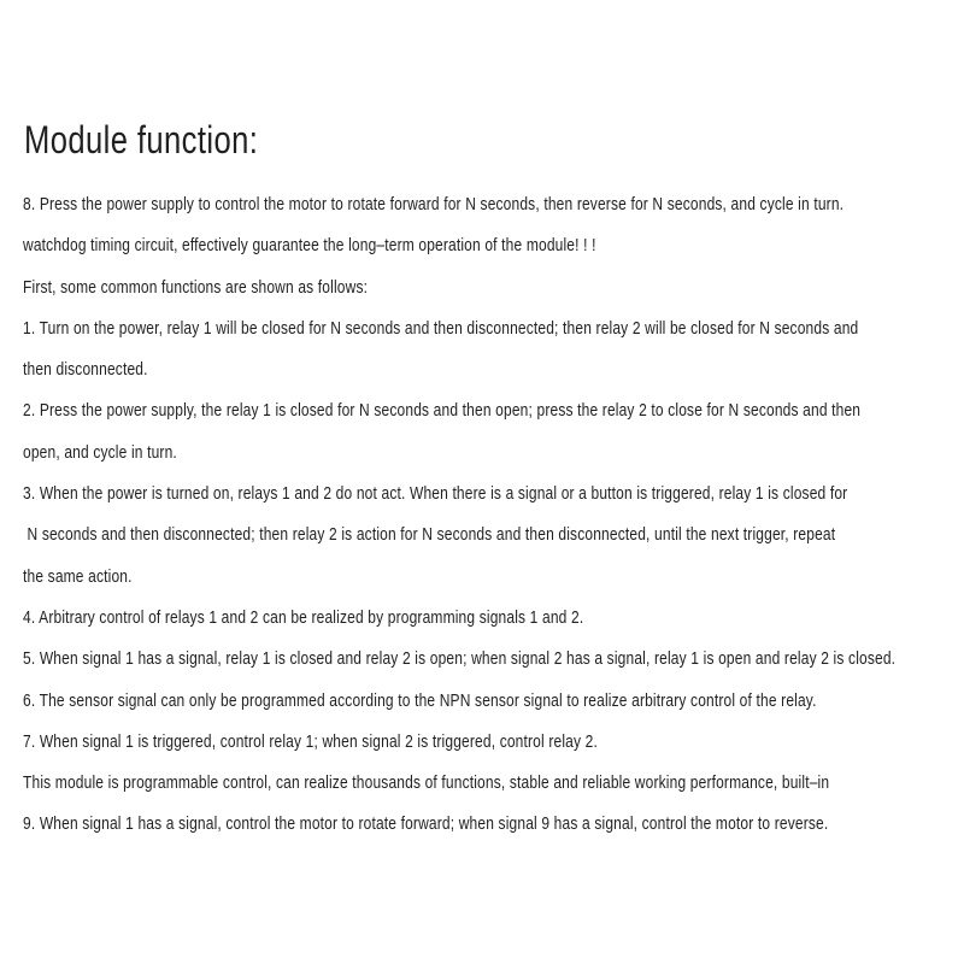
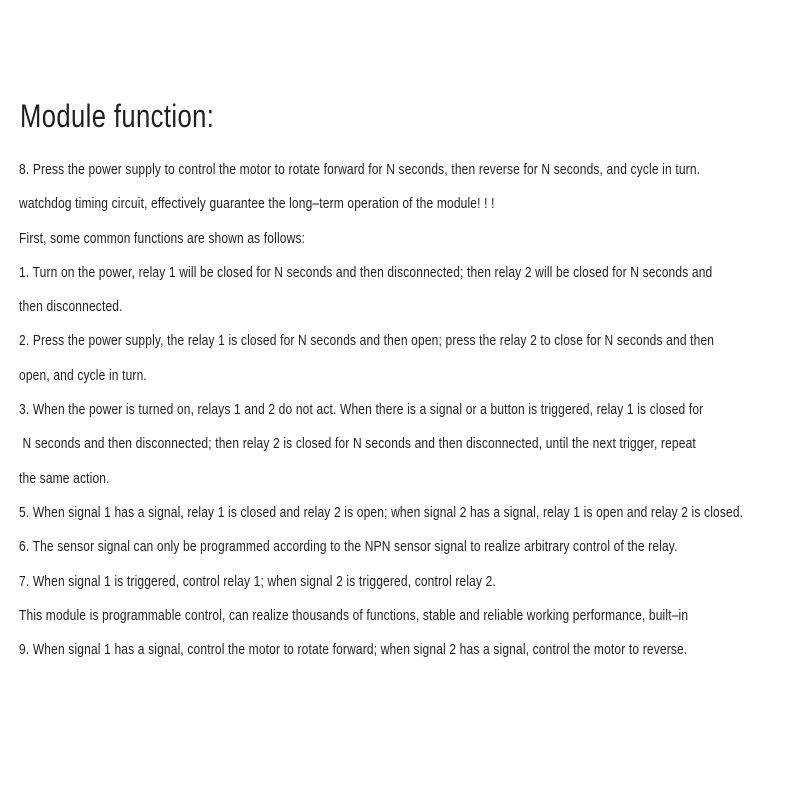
  Module function:
  8. Press the power supply to control the motor to rotate forward for N seconds, then reverse for N seconds, and cycle in turn.
  watchdog timing circuit, effectively guarantee the long–term operation of the module! ! !
  First, some common functions are shown as follows:
  1. Turn on the power, relay 1 will be closed for N seconds and then disconnected; then relay 2 will be closed for N seconds and
  then disconnected.
  2. Press the power supply, the relay 1 is closed for N seconds and then open; press the relay 2 to close for N seconds and then
  open, and cycle in turn.
  3. When the power is turned on, relays 1 and 2 do not act. When there is a signal or a button is triggered, relay 1 is closed for
- N seconds and then disconnected; then relay 2 is action for N seconds and then disconnected, until the next trigger, repeat
+ N seconds and then disconnected; then relay 2 is closed for N seconds and then disconnected, until the next trigger, repeat
  the same action.
- 4. Arbitrary control of relays 1 and 2 can be realized by programming signals 1 and 2.
  5. When signal 1 has a signal, relay 1 is closed and relay 2 is open; when signal 2 has a signal, relay 1 is open and relay 2 is closed.
  6. The sensor signal can only be programmed according to the NPN sensor signal to realize arbitrary control of the relay.
  7. When signal 1 is triggered, control relay 1; when signal 2 is triggered, control relay 2.
  This module is programmable control, can realize thousands of functions, stable and reliable working performance, built–in
- 9. When signal 1 has a signal, control the motor to rotate forward; when signal 9 has a signal, control the motor to reverse.
+ 9. When signal 1 has a signal, control the motor to rotate forward; when signal 2 has a signal, control the motor to reverse.
